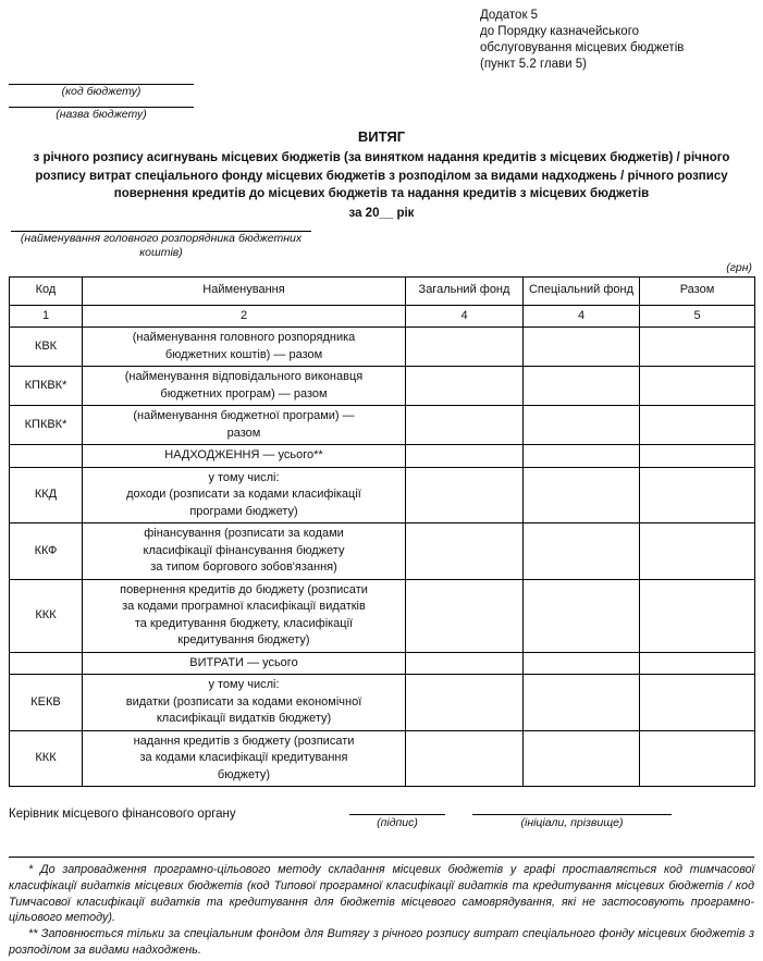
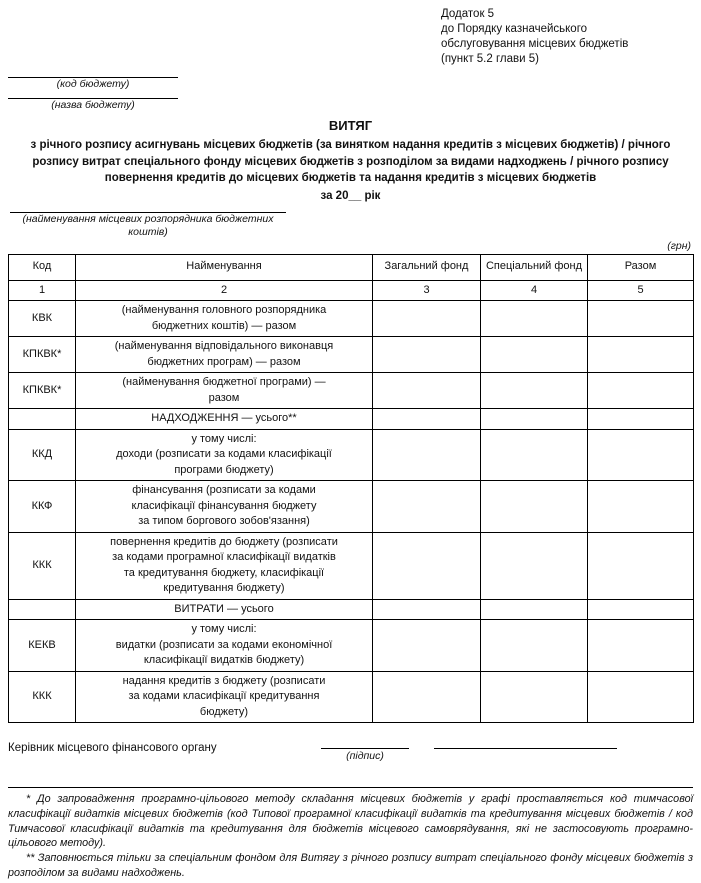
  Додаток 5
  до Порядку казначейського
  обслуговування місцевих бюджетів
  (пункт 5.2 глави 5)
  (код бюджету)
  (назва бюджету)
  ВИТЯГ
  з річного розпису асигнувань місцевих бюджетів (за винятком надання кредитів з місцевих бюджетів) / річного розпису витрат спеціального фонду місцевих бюджетів з розподілом за видами надходжень / річного розпису повернення кредитів до місцевих бюджетів та надання кредитів з місцевих бюджетів
  за 20__ рік
- (найменування головного розпорядника бюджетних коштів)
+ (найменування місцевих розпорядника бюджетних коштів)
  (грн)
  Код	Найменування	Загальний фонд	Спеціальний фонд	Разом
- 1	2	4	4	5
+ 1	2	3	4	5
  КВК	(найменування головного розпорядника бюджетних коштів) — разом
  КПКВК*	(найменування відповідального виконавця бюджетних програм) — разом
  КПКВК*	(найменування бюджетної програми) — разом
  	НАДХОДЖЕННЯ — усього**
  ККД	у тому числі: доходи (розписати за кодами класифікації програми бюджету)
  ККФ	фінансування (розписати за кодами класифікації фінансування бюджету за типом боргового зобов'язання)
  ККК	повернення кредитів до бюджету (розписати за кодами програмної класифікації видатків та кредитування бюджету, класифікації кредитування бюджету)
  	ВИТРАТИ — усього
  КЕКВ	у тому числі: видатки (розписати за кодами економічної класифікації видатків бюджету)
  ККК	надання кредитів з бюджету (розписати за кодами класифікації кредитування бюджету)
  Керівник місцевого фінансового органу
  (підпис)
- (ініціали, прізвище)
  * До запровадження програмно-цільового методу складання місцевих бюджетів у графі проставляється код тимчасової класифікації видатків місцевих бюджетів (код Типової програмної класифікації видатків та кредитування місцевих бюджетів / код Тимчасової класифікації видатків та кредитування для бюджетів місцевого самоврядування, які не застосовують програмно-цільового методу).
  ** Заповнюється тільки за спеціальним фондом для Витягу з річного розпису витрат спеціального фонду місцевих бюджетів з розподілом за видами надходжень.
